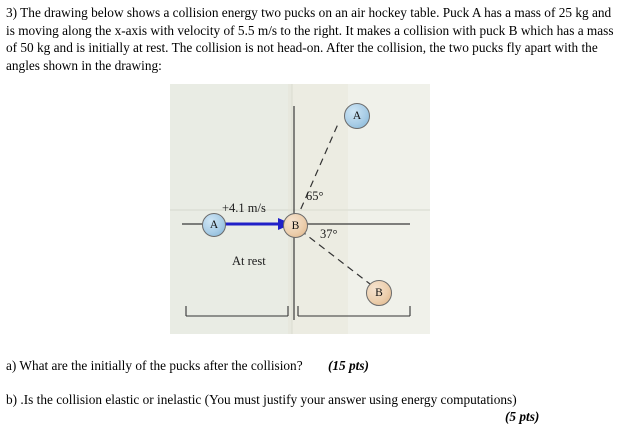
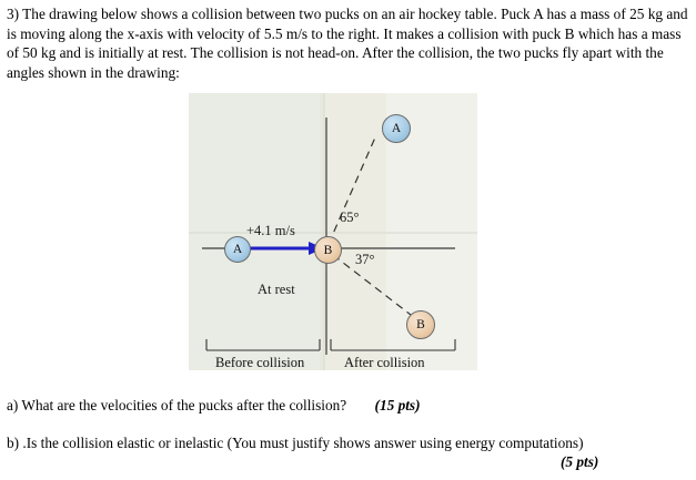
- 3) The drawing below shows a collision energy two pucks on an air hockey table. Puck A has a mass of 25 kg and is moving along the x-axis with velocity of 5.5 m/s to the right. It makes a collision with puck B which has a mass of 50 kg and is initially at rest. The collision is not head-on. After the collision, the two pucks fly apart with the angles shown in the drawing:
+ 3) The drawing below shows a collision between two pucks on an air hockey table. Puck A has a mass of 25 kg and is moving along the x-axis with velocity of 5.5 m/s to the right. It makes a collision with puck B which has a mass of 50 kg and is initially at rest. The collision is not head-on. After the collision, the two pucks fly apart with the angles shown in the drawing:
  A
  A
  B
  B
  +4.1 m/s
  65°
  37°
  At rest
+ Before collision
+ After collision
- a) What are the initially of the pucks after the collision? (15 pts)
+ a) What are the velocities of the pucks after the collision? (15 pts)
- b) .Is the collision elastic or inelastic (You must justify your answer using energy computations)
+ b) .Is the collision elastic or inelastic (You must justify shows answer using energy computations)
  (5 pts)
